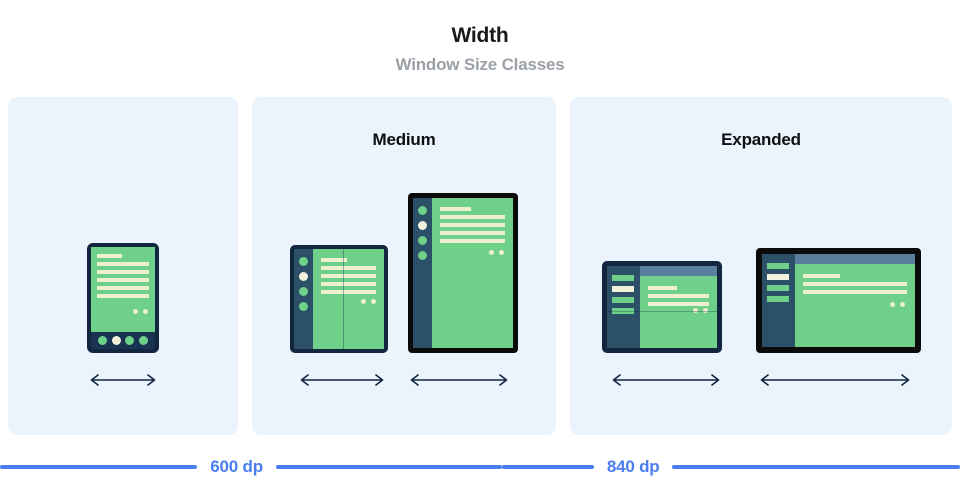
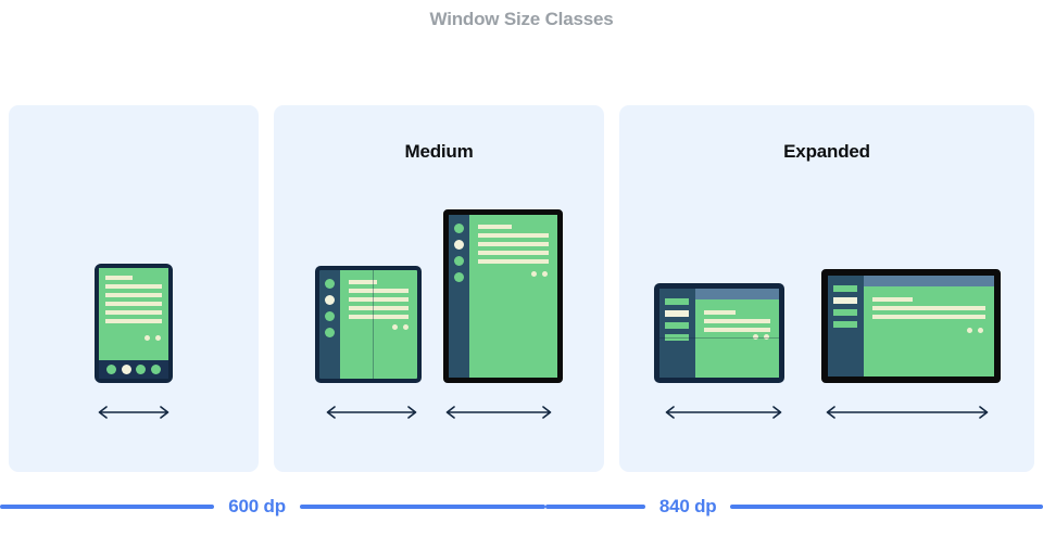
- Width
  Window Size Classes
  Medium
  Expanded
  600 dp
  840 dp
